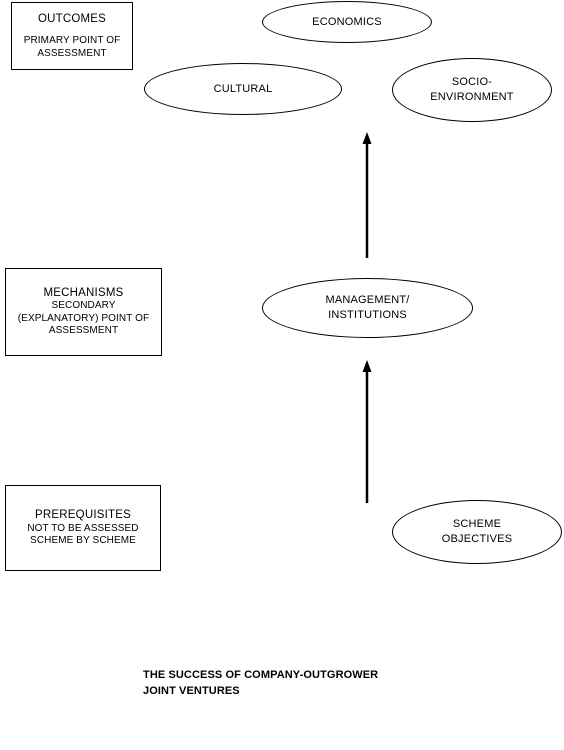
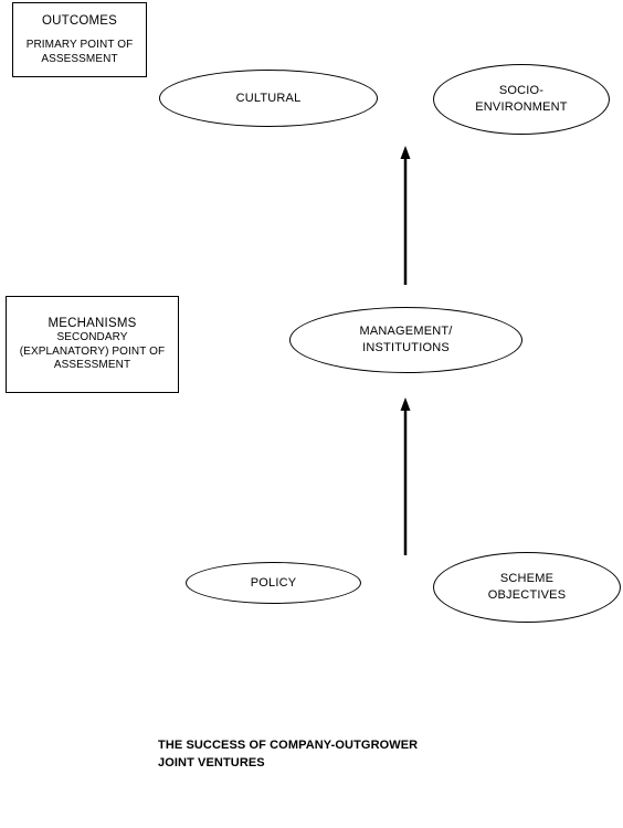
  OUTCOMES
  PRIMARY POINT OF
  ASSESSMENT
  MECHANISMS
  SECONDARY
  (EXPLANATORY) POINT OF
  ASSESSMENT
- PREREQUISITES
- NOT TO BE ASSESSED
- SCHEME BY SCHEME
- ECONOMICS
  CULTURAL
  SOCIO-
  ENVIRONMENT
  MANAGEMENT/
  INSTITUTIONS
+ POLICY
  SCHEME
  OBJECTIVES
  THE SUCCESS OF COMPANY-OUTGROWER
  JOINT VENTURES
